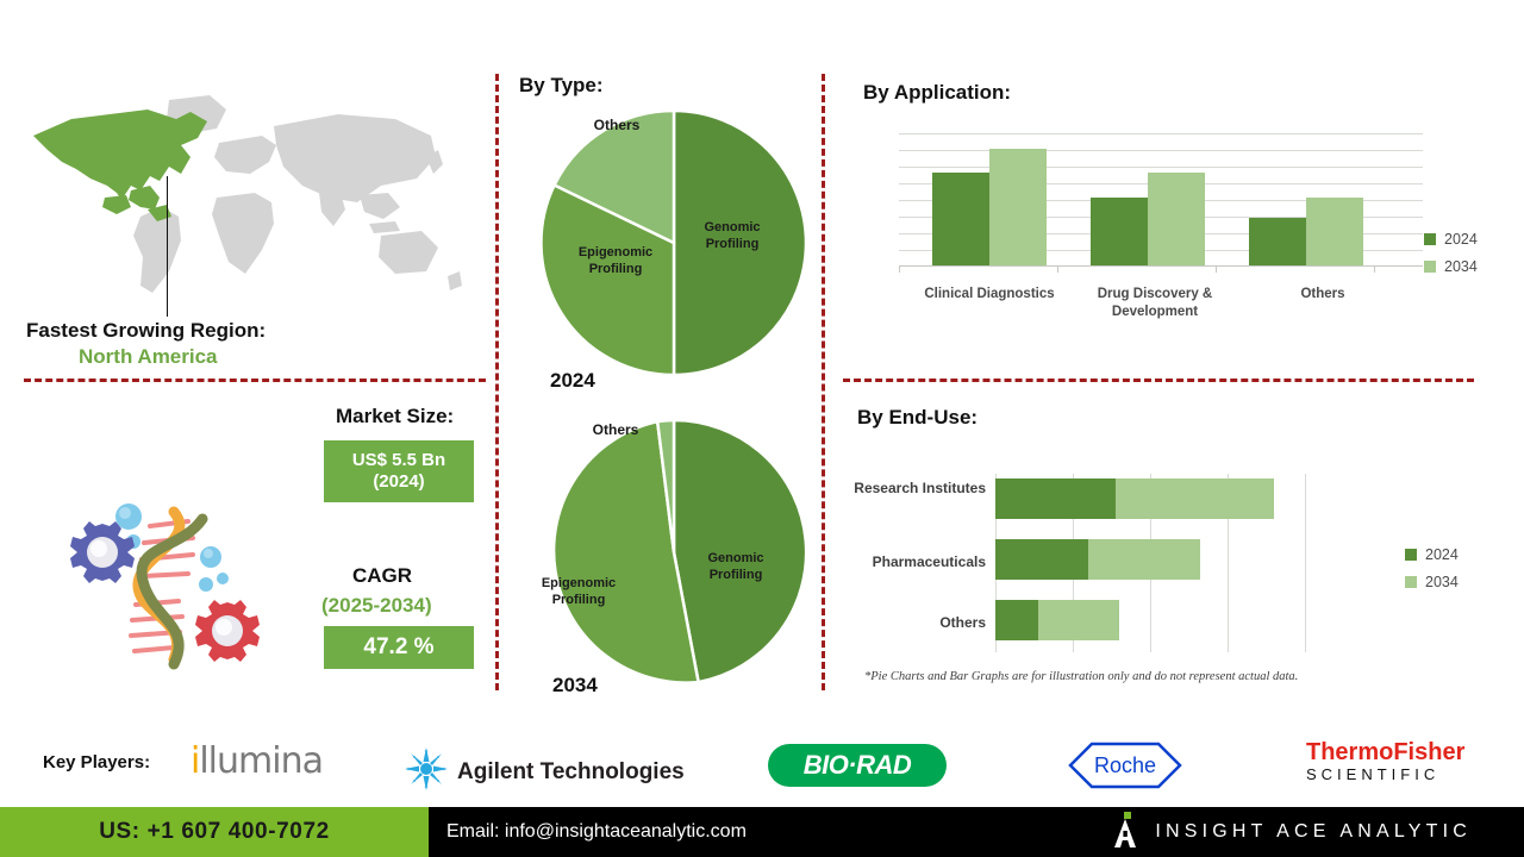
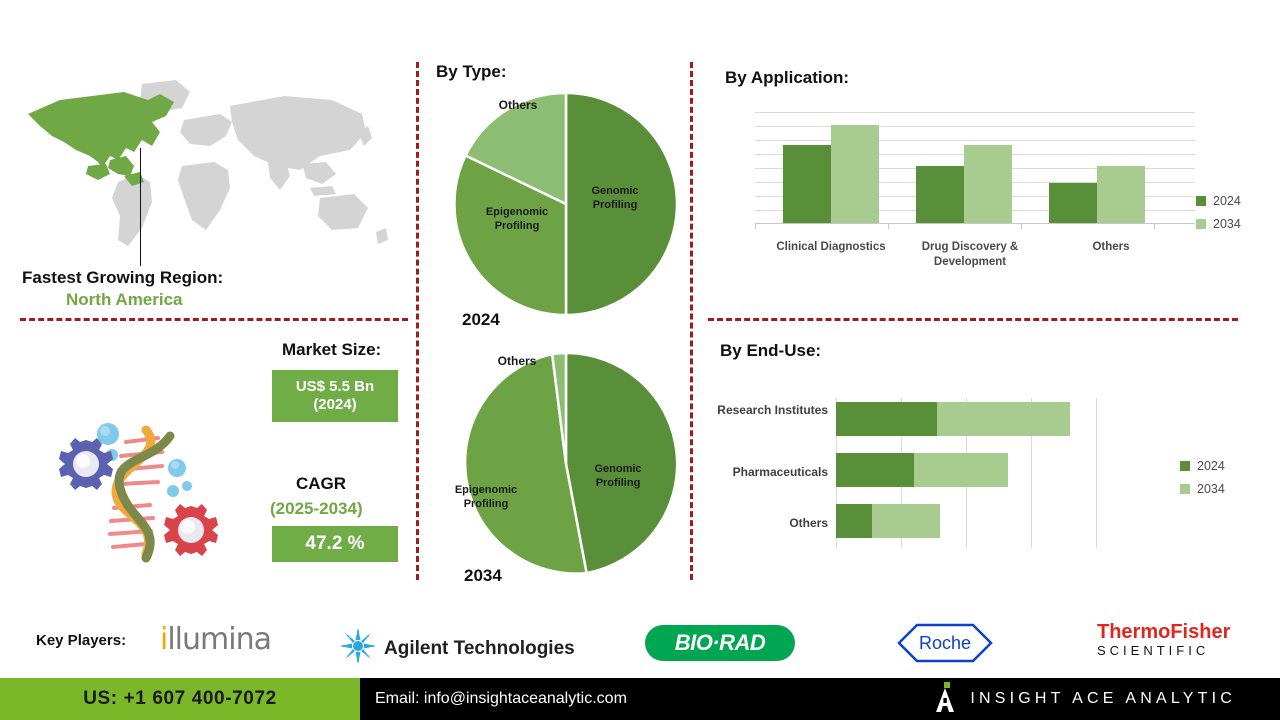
  Fastest Growing Region:
  North America
  Market Size:
  US$ 5.5 Bn
  (2024)
  CAGR
  (2025-2034)
  47.2 %
  By Type:
  Genomic
  Profiling
  Epigenomic
  Profiling
  Others
  2024
  Genomic
  Profiling
  Epigenomic
  Profiling
  Others
  2034
  By Application:
  Clinical Diagnostics
  Drug Discovery & Development
  Others
  2024
  2034
  By End-Use:
  Research Institutes
  Pharmaceuticals
  Others
  2024
  2034
- *Pie Charts and Bar Graphs are for illustration only and do not represent actual data.
  Key Players:
  illumina
  Agilent Technologies
  BIO·RAD
  Roche
  ThermoFisher
  SCIENTIFIC
  US: +1 607 400-7072
  Email: info@insightaceanalytic.com
  INSIGHT ACE ANALYTIC
